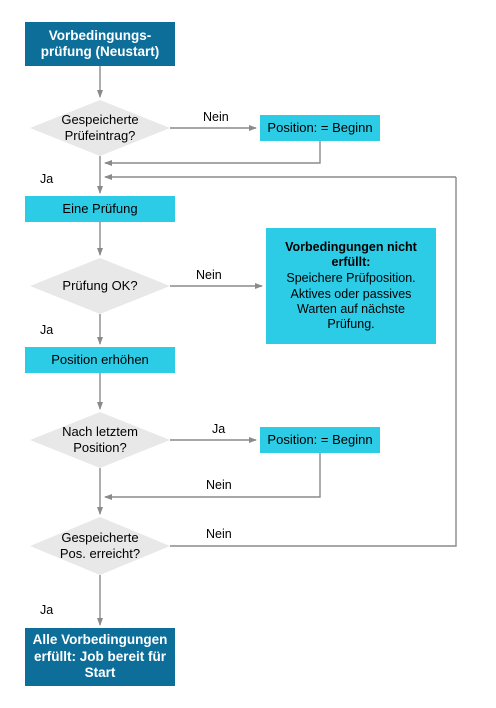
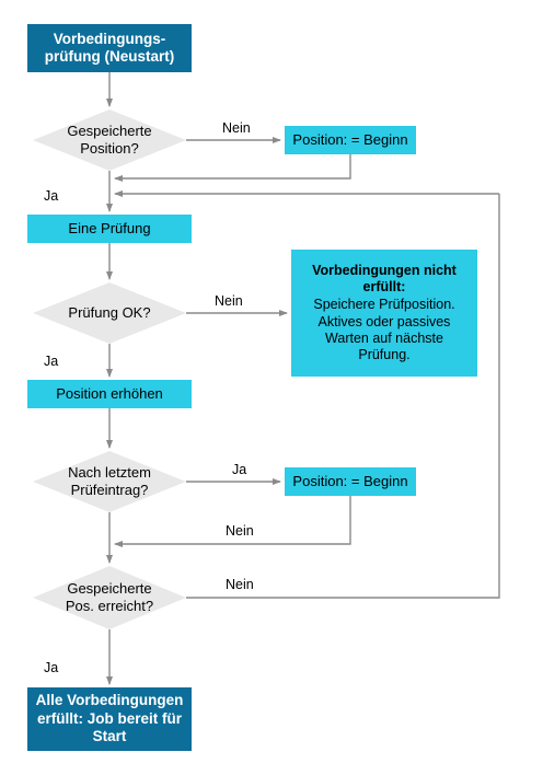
  Vorbedingungs-
  prüfung (Neustart)
  Gespeicherte
- Prüfeintrag?
+ Position?
  Position: = Beginn
  Eine Prüfung
  Prüfung OK?
  Vorbedingungen nicht erfüllt:
  Speichere Prüfposition.
  Aktives oder passives
  Warten auf nächste
  Prüfung.
  Position erhöhen
  Nach letztem
- Position?
+ Prüfeintrag?
  Position: = Beginn
  Gespeicherte
  Pos. erreicht?
  Alle Vorbedingungen
  erfüllt: Job bereit für
  Start
  Nein
  Ja
  Nein
  Ja
  Ja
  Nein
  Nein
  Ja
